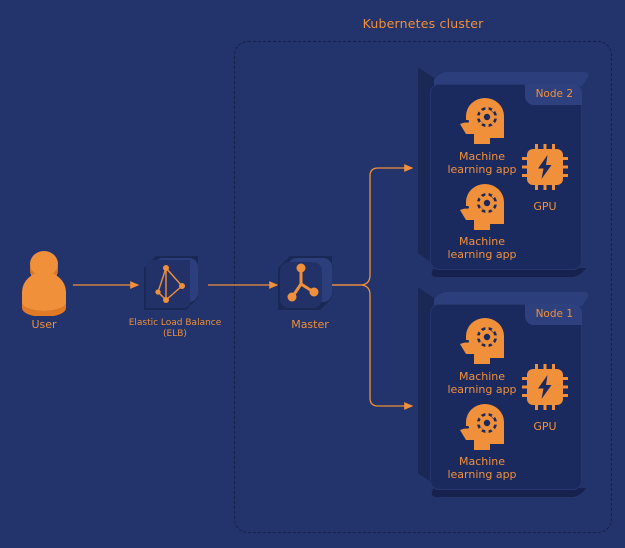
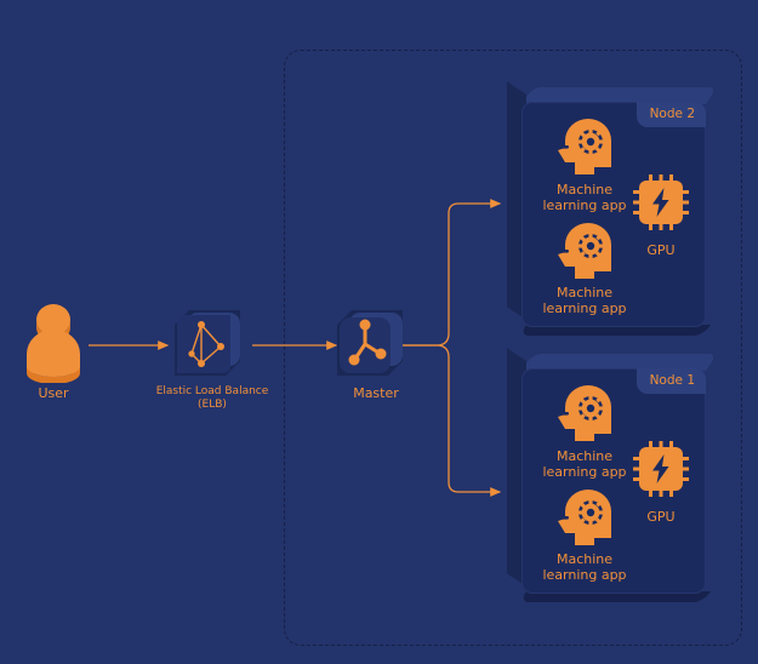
- Kubernetes cluster
  User
  Elastic Load Balance
  (ELB)
  Master
  Node 2
  Machine
  learning app
  Machine
  learning app
  GPU
  Node 1
  Machine
  learning app
  Machine
  learning app
  GPU
